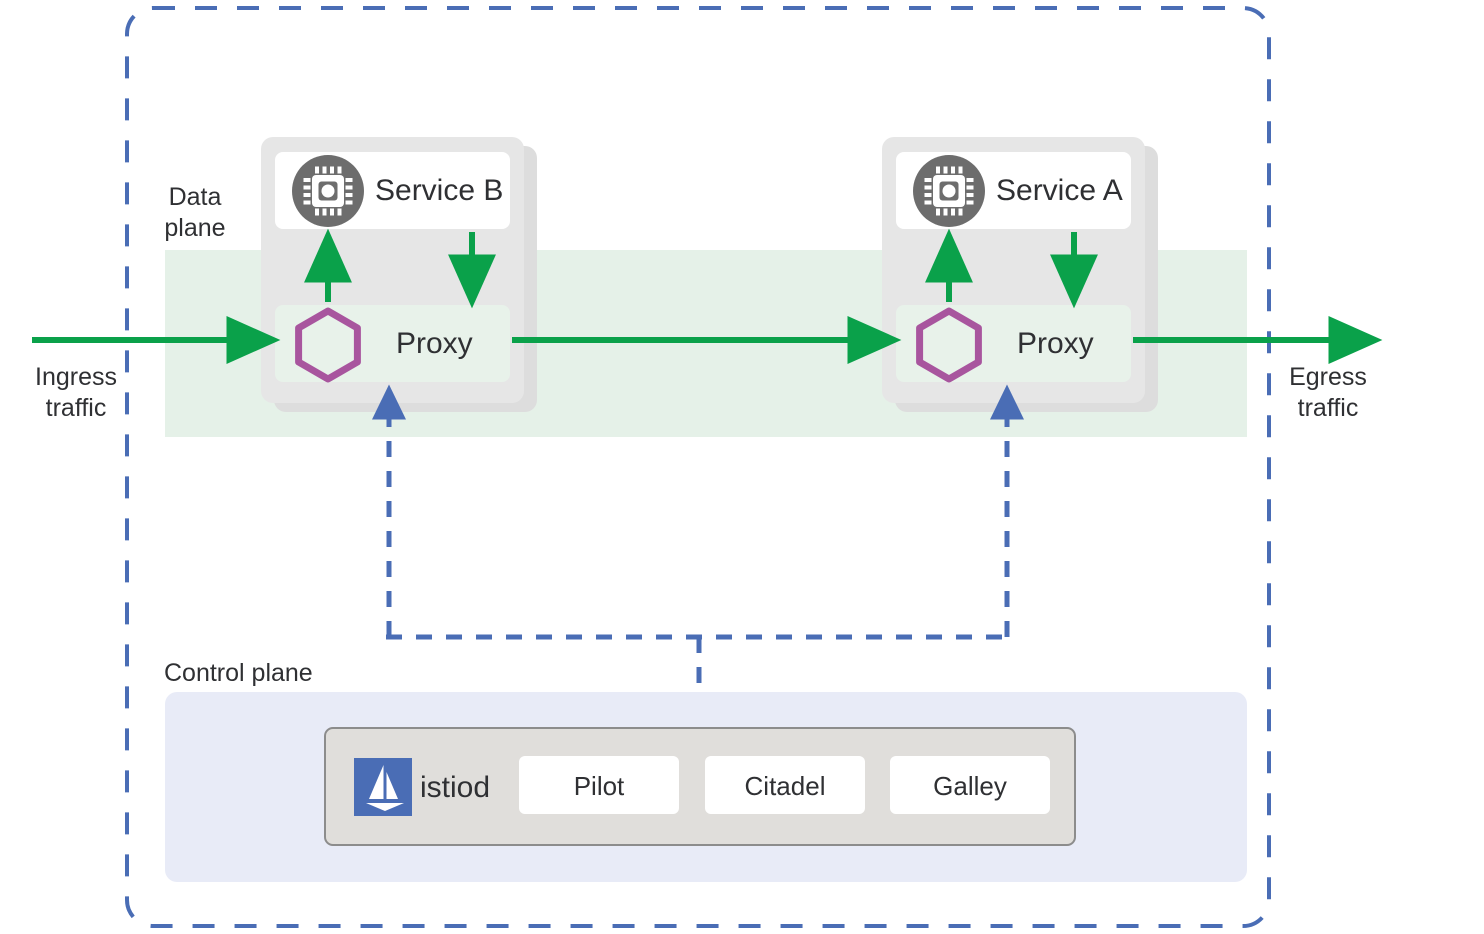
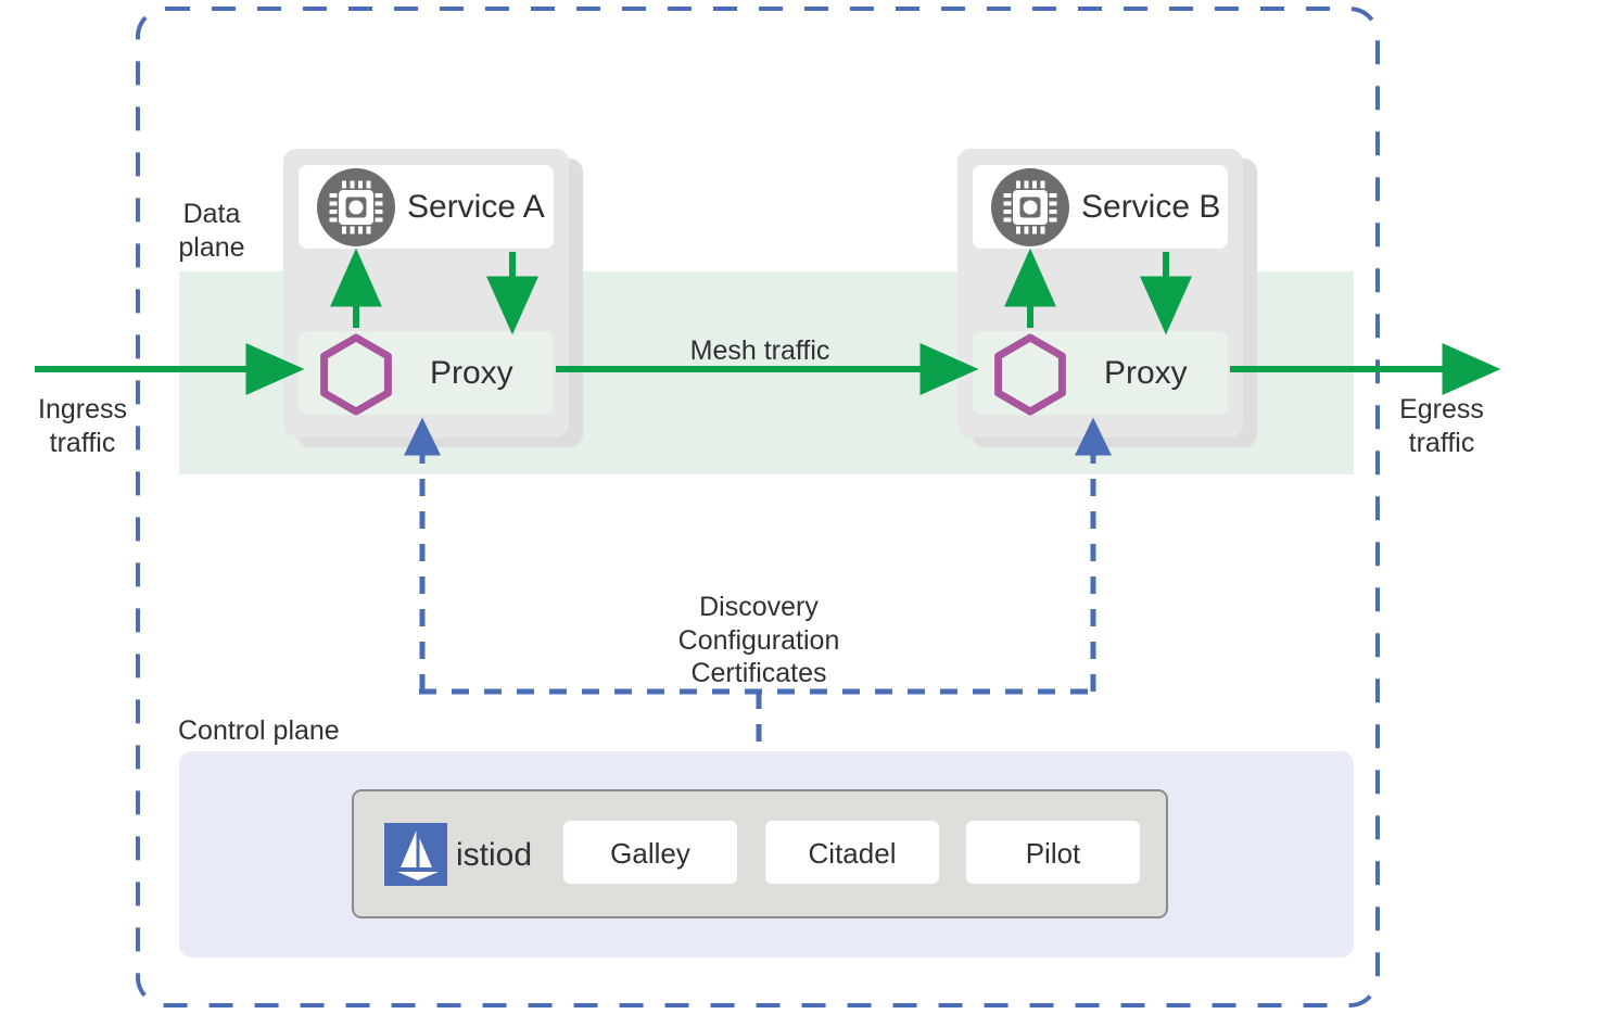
  Data
  plane
  Ingress
  traffic
  Egress
  traffic
+ Mesh traffic
+ Discovery
+ Configuration
+ Certificates
  Control plane
- Service B
+ Service A
  Proxy
- Service A
+ Service B
  Proxy
  istiod
- Pilot
+ Galley
  Citadel
- Galley
+ Pilot
